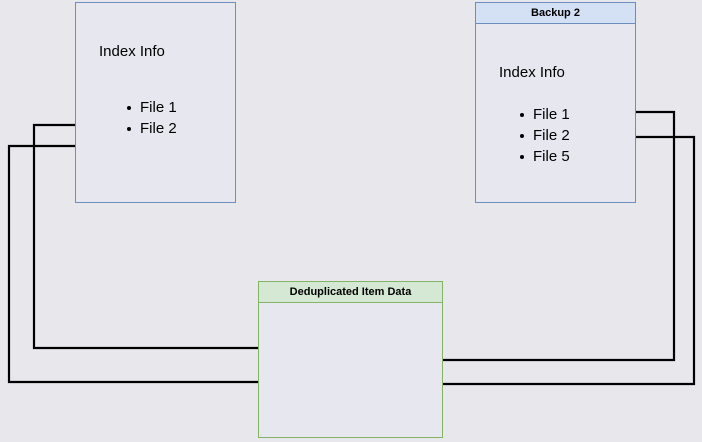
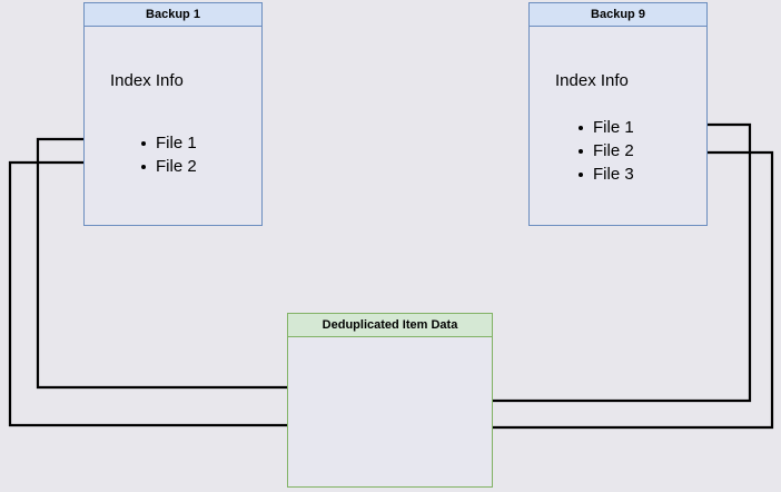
+ Backup 1
  Index Info
  File 1
  File 2
- Backup 2
+ Backup 9
  Index Info
  File 1
  File 2
- File 5
+ File 3
  Deduplicated Item Data
